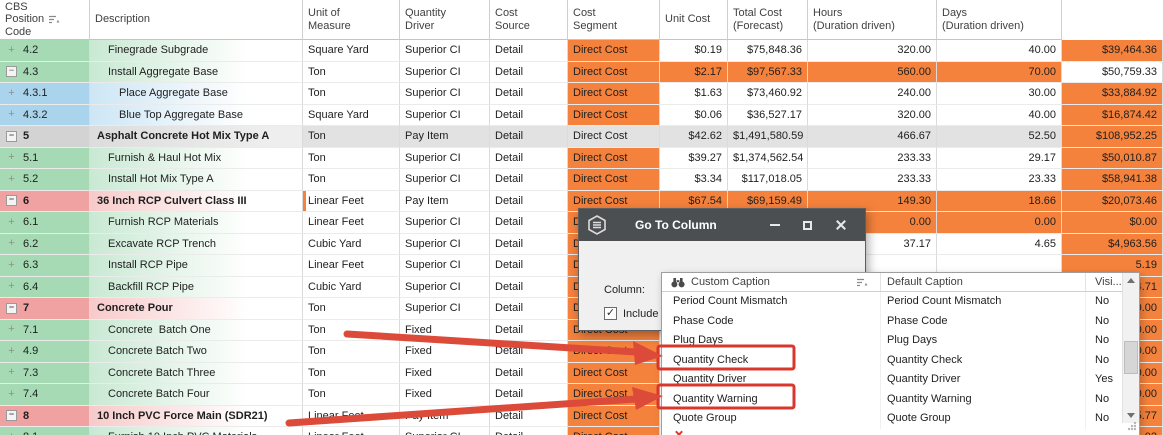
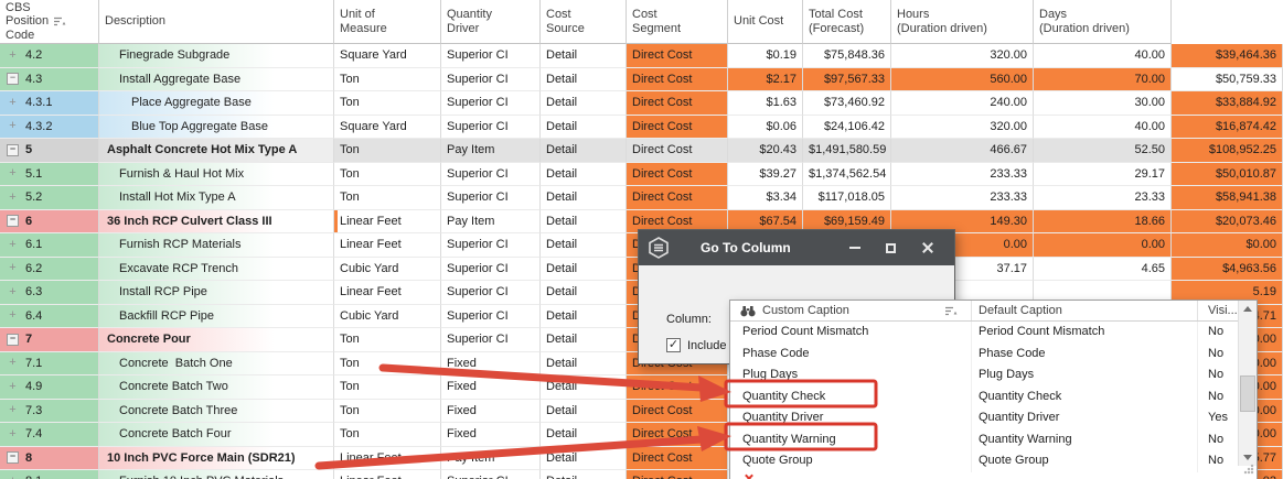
  CBS
  Position
  Code
  Description
  Unit of
  Measure
  Quantity
  Driver
  Cost
  Source
  Cost
  Segment
  Unit Cost
  Total Cost
  (Forecast)
  Hours
  (Duration driven)
  Days
  (Duration driven)
  +
  4.2
  Finegrade Subgrade
  Square Yard
  Superior CI
  Detail
  Direct Cost
  $0.19
  $75,848.36
  320.00
  40.00
  $39,464.36
  −
  4.3
  Install Aggregate Base
  Ton
  Superior CI
  Detail
  Direct Cost
  $2.17
  $97,567.33
  560.00
  70.00
  $50,759.33
  +
  4.3.1
  Place Aggregate Base
  Ton
  Superior CI
  Detail
  Direct Cost
  $1.63
  $73,460.92
  240.00
  30.00
  $33,884.92
  +
  4.3.2
  Blue Top Aggregate Base
  Square Yard
  Superior CI
  Detail
  Direct Cost
  $0.06
- $36,527.17
+ $24,106.42
  320.00
  40.00
  $16,874.42
  −
  5
  Asphalt Concrete Hot Mix Type A
  Ton
  Pay Item
  Detail
  Direct Cost
- $42.62
+ $20.43
  $1,491,580.59
  466.67
  52.50
  $108,952.25
  +
  5.1
  Furnish & Haul Hot Mix
  Ton
  Superior CI
  Detail
  Direct Cost
  $39.27
  $1,374,562.54
  233.33
  29.17
  $50,010.87
  +
  5.2
  Install Hot Mix Type A
  Ton
  Superior CI
  Detail
  Direct Cost
  $3.34
  $117,018.05
  233.33
  23.33
  $58,941.38
  −
  6
  36 Inch RCP Culvert Class III
  Linear Feet
  Pay Item
  Detail
  Direct Cost
  $67.54
  $69,159.49
  149.30
  18.66
  $20,073.46
  +
  6.1
  Furnish RCP Materials
  Linear Feet
  Superior CI
  Detail
  0.00
  0.00
  $0.00
  +
  6.2
  Excavate RCP Trench
  Cubic Yard
  Superior CI
  Detail
  37.17
  4.65
  $4,963.56
  +
  6.3
  Install RCP Pipe
  Linear Feet
  Superior CI
  Detail
  5.19
  +
  6.4
  Backfill RCP Pipe
  Cubic Yard
  Superior CI
  Detail
  .71
  −
  7
  Concrete Pour
  Ton
  Superior CI
  Detail
  .00
  +
  7.1
  Concrete Batch One
  Ton
  Fixed
  Detail
  .00
  +
  4.9
  Concrete Batch Two
  Ton
  Fixed
  Detail
  .00
  +
  7.3
  Concrete Batch Three
  Ton
  Fixed
  Detail
  Direct Cost
  .00
  +
  7.4
  Concrete Batch Four
  Ton
  Fixed
  Detail
  Direct Cost
  .00
  −
  8
  10 Inch PVC Force Main (SDR21)
  Linear F
  Detail
  Direct Cost
  .77
  Go To Column
  Column:
  Custom Caption
  Default Caption
  Visi...
  Period Count Mismatch
  Period Count Mismatch
  No
  Phase Code
  Phase Code
  No
  Plug Days
  Plug Days
  No
  Quantity Check
  Quantity Check
  No
  Quantity Driver
  Quantity Driver
  Yes
  Quantity Warning
  Quantity Warning
  No
  Quote Group
  Quote Group
  No
